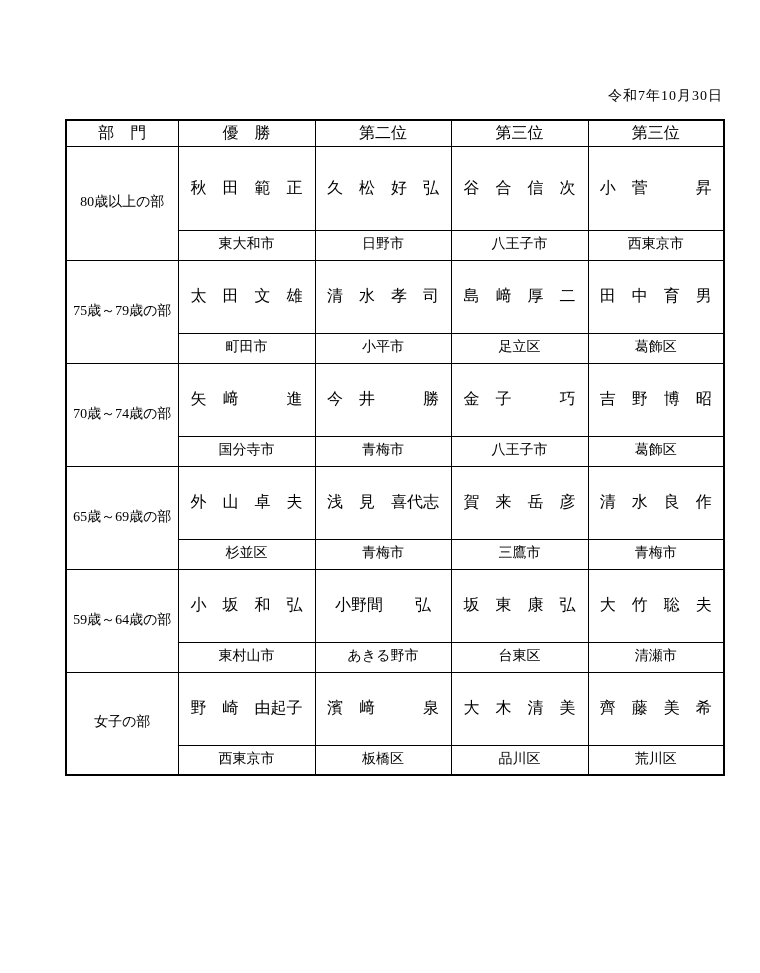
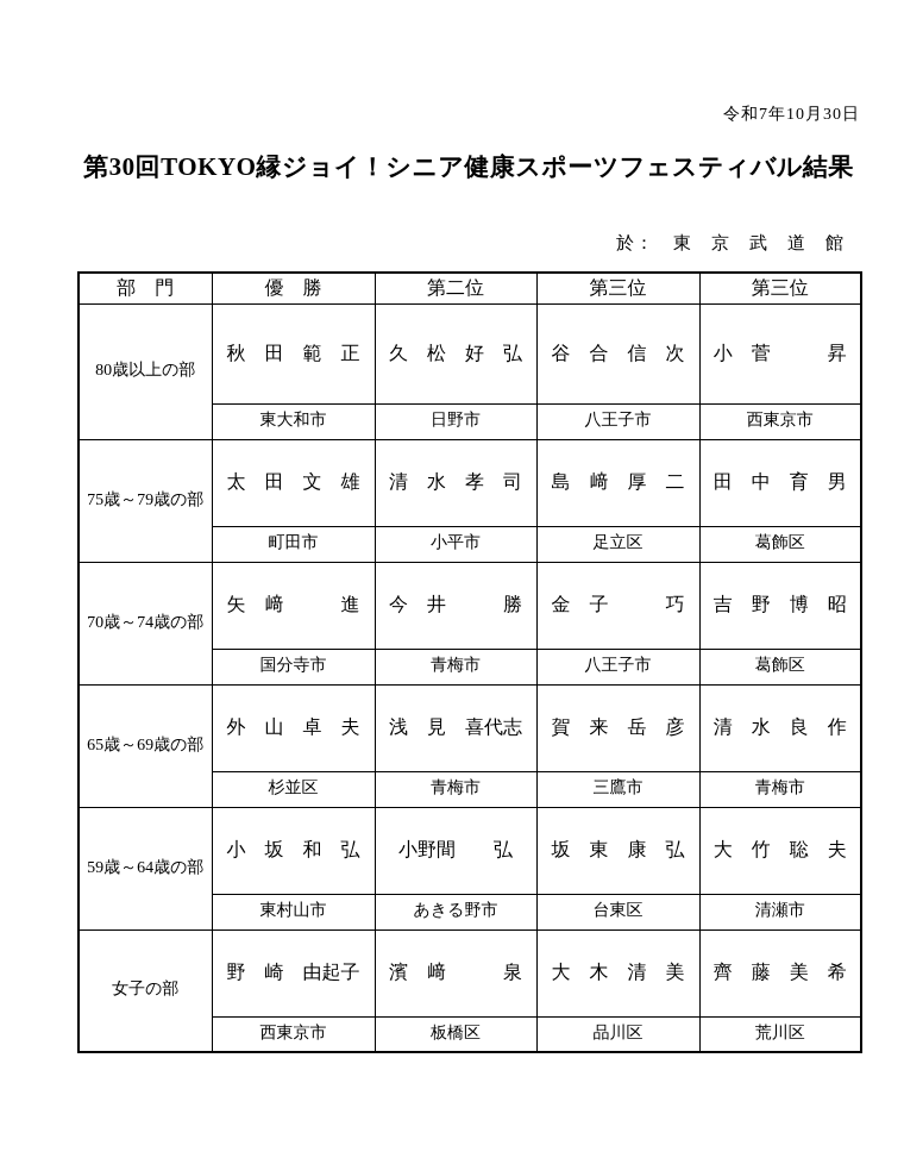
  令和7年10月30日
+ 第30回TOKYO縁ジョイ！シニア健康スポーツフェスティバル結果
+ 於： 東 京 武 道 館
  部 門	優 勝	第二位	第三位	第三位
  80歳以上の部	秋 田 範 正	久 松 好 弘	谷 合 信 次	小 菅 昇
  東大和市	日野市	八王子市	西東京市
  75歳～79歳の部	太 田 文 雄	清 水 孝 司	島 﨑 厚 二	田 中 育 男
  町田市	小平市	足立区	葛飾区
  70歳～74歳の部	矢 﨑 進	今 井 勝	金 子 巧	吉 野 博 昭
  国分寺市	青梅市	八王子市	葛飾区
  65歳～69歳の部	外 山 卓 夫	浅 見 喜代志	賀 来 岳 彦	清 水 良 作
  杉並区	青梅市	三鷹市	青梅市
  59歳～64歳の部	小 坂 和 弘	小野間 弘	坂 東 康 弘	大 竹 聡 夫
  東村山市	あきる野市	台東区	清瀬市
  女子の部	野 崎 由起子	濱 﨑 泉	大 木 清 美	齊 藤 美 希
  西東京市	板橋区	品川区	荒川区
